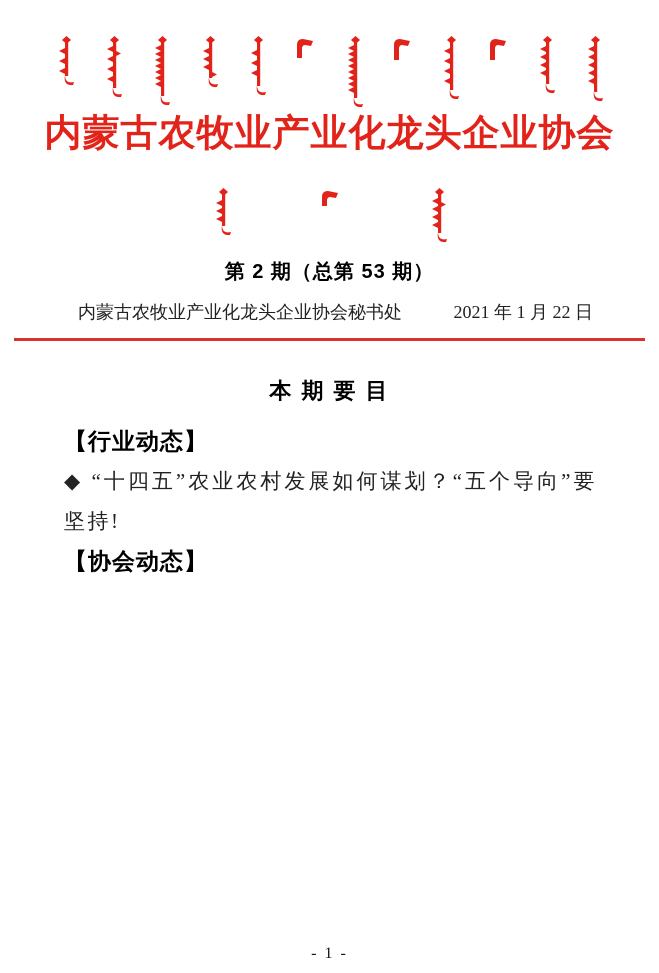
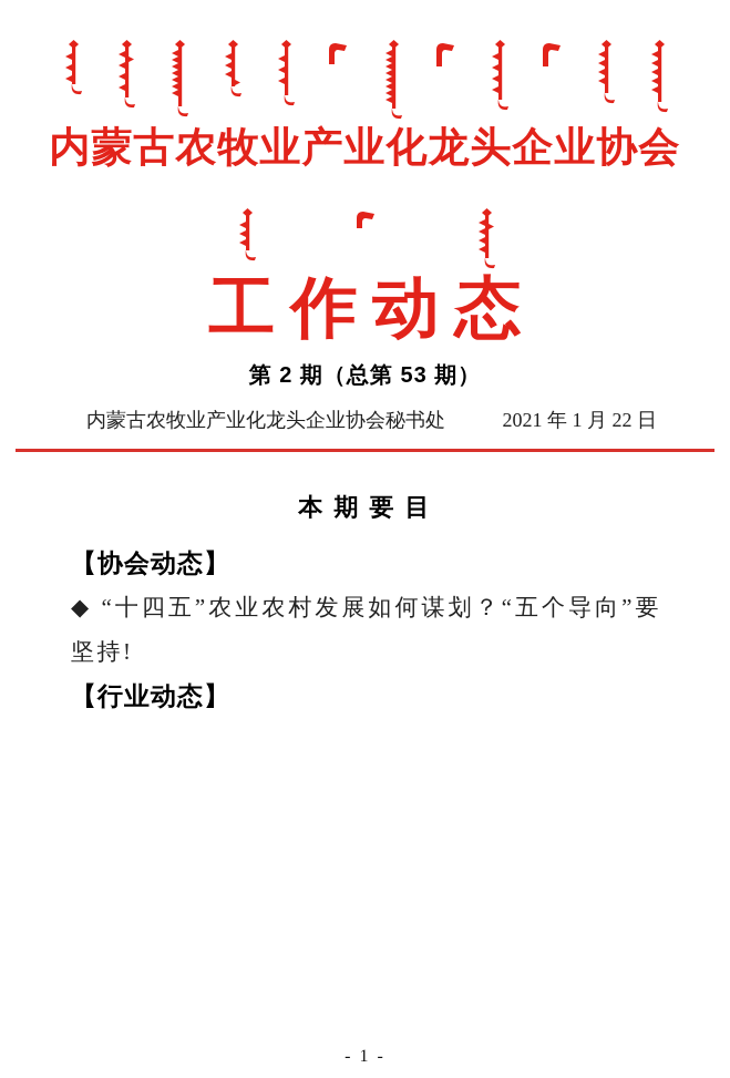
  内蒙古农牧业产业化龙头企业协会
+ 工作动态
  第 2 期（总第 53 期）
  内蒙古农牧业产业化龙头企业协会秘书处
  2021 年 1 月 22 日
  本 期 要 目
- 【行业动态】
+ 【协会动态】
  ◆ “十四五”农业农村发展如何谋划？“五个导向”要坚持!
- 【协会动态】
+ 【行业动态】
  - 1 -
